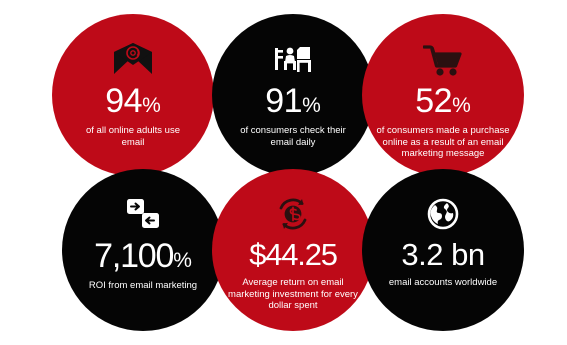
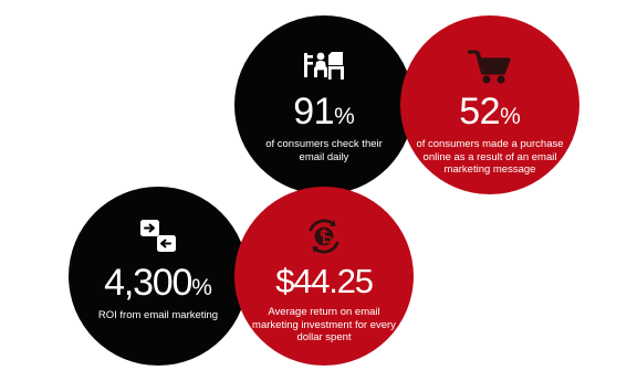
- 94%
- of all online adults use email
  91%
  of consumers check their email daily
  52%
  of consumers made a purchase online as a result of an email marketing message
- 7,100%
+ 4,300%
  ROI from email marketing
  $44.25
  Average return on email marketing investment for every dollar spent
- 3.2 bn
- email accounts worldwide
